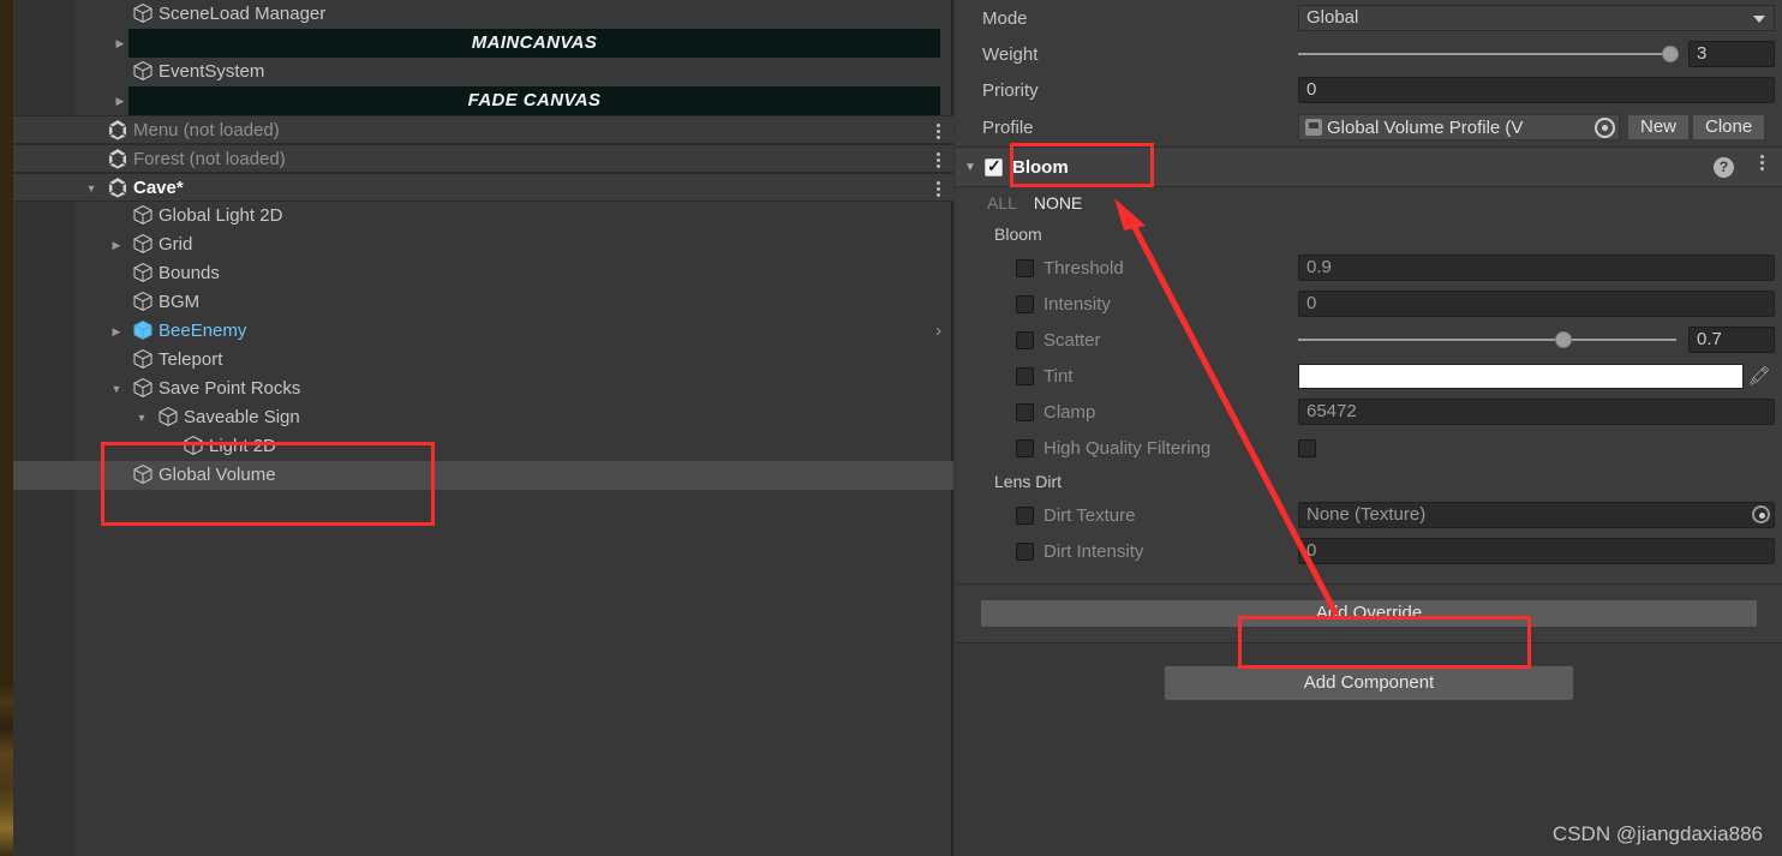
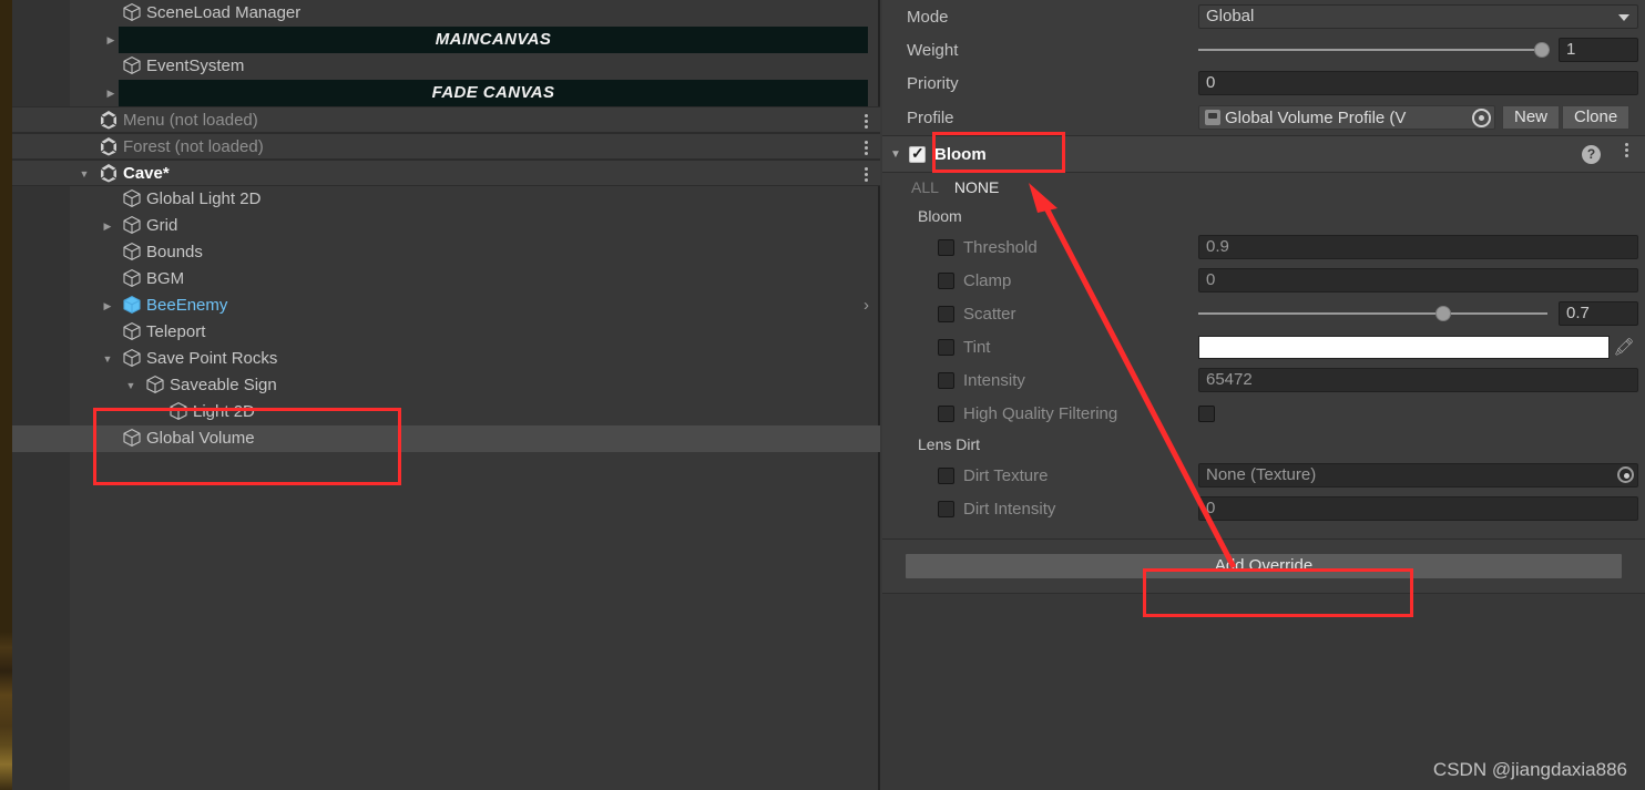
  SceneLoad Manager
  ▶
  MAINCANVAS
  EventSystem
  ▶
  FADE CANVAS
  Menu (not loaded)
  Forest (not loaded)
  ▼
  Cave*
  Global Light 2D
  ▶
  Grid
  Bounds
  BGM
  ▶
  BeeEnemy
  ›
  Teleport
  ▼
  Save Point Rocks
  ▼
  Saveable Sign
  Light 2D
  Global Volume
  Mode
  Global
  Weight
- 3
+ 1
  Priority
  0
  Profile
  Global Volume Profile (V
  New
  Clone
  ▼
  Bloom
  ?
  ALL
  NONE
  Bloom
  Threshold
  0.9
- Intensity
+ Clamp
  0
  Scatter
  0.7
  Tint
  🖍
- Clamp
+ Intensity
  65472
  High Quality Filtering
  Lens Dirt
  Dirt Texture
  None (Texture)
  Dirt Intensity
  0
  Ad Override
- Add Component
  CSDN @jiangdaxia886
